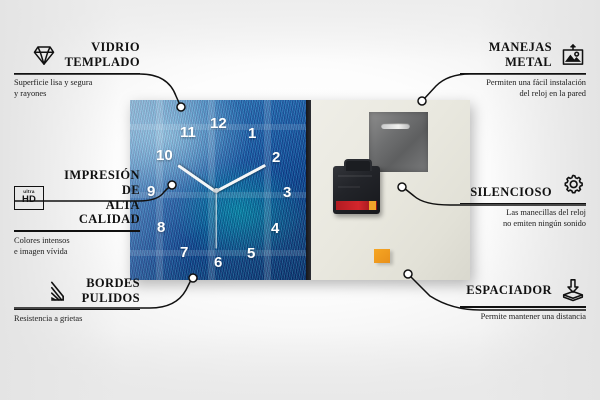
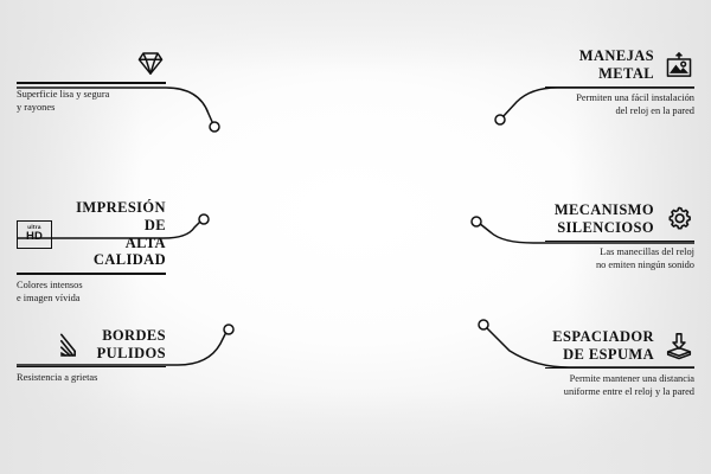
- 12
- 1
- 2
- 3
- 4
- 5
- 6
- 7
- 8
- 9
- 10
- 11
- VIDRIO
- TEMPLADO
  Superficie lisa y segura
  y rayones
  HD
  IMPRESIÓN DE
  ALTA CALIDAD
  Colores intensos
  e imagen vívida
  BORDES
  PULIDOS
  Resistencia a grietas
  MANEJAS
  METAL
  Permiten una fácil instalación
  del reloj en la pared
+ MECANISMO
  SILENCIOSO
  Las manecillas del reloj
  no emiten ningún sonido
  ESPACIADOR
+ DE ESPUMA
  Permite mantener una distancia
+ uniforme entre el reloj y la pared
